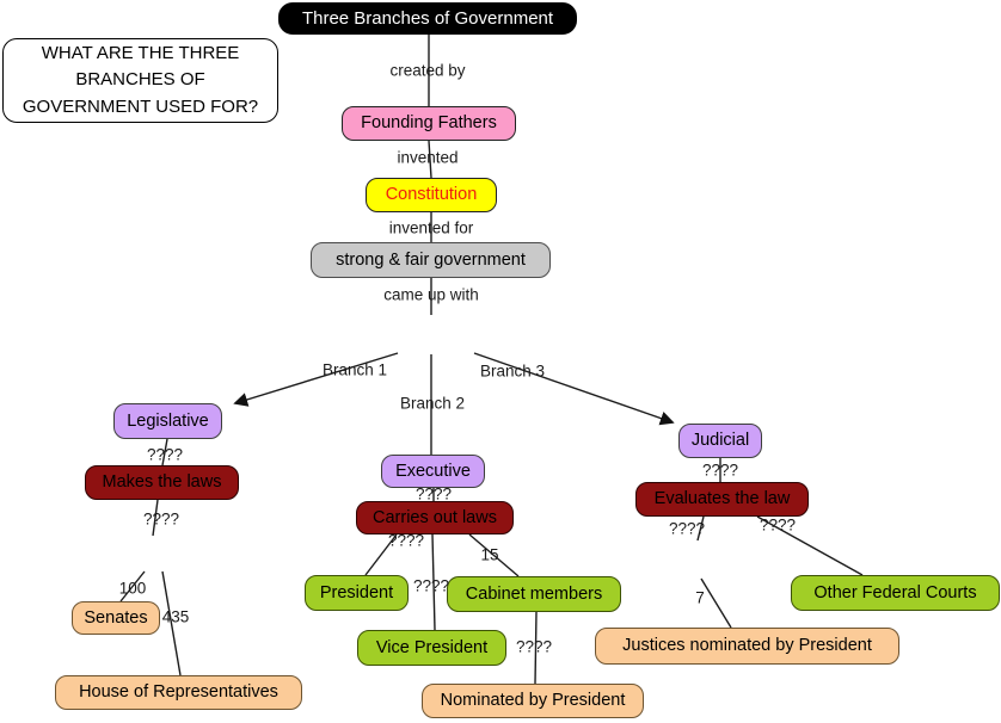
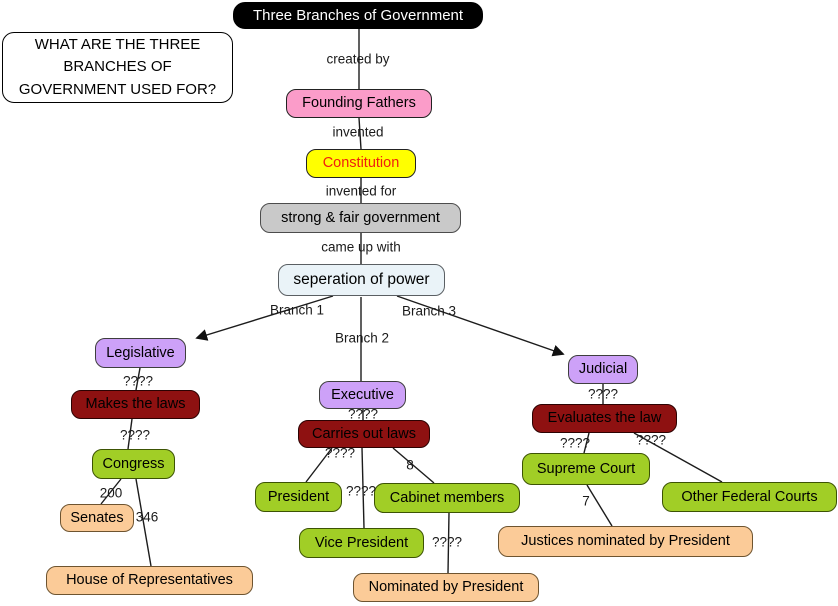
  Three Branches of Government
  WHAT ARE THE THREE BRANCHES OF GOVERNMENT USED FOR?
  Founding Fathers
  Constitution
  strong & fair government
+ seperation of power
  Legislative
  Executive
  Judicial
  Makes the laws
  Carries out laws
  Evaluates the law
+ Congress
  President
  Vice President
  Cabinet members
+ Supreme Court
  Other Federal Courts
  Senates
  House of Representatives
  Nominated by President
  Justices nominated by President
  created by
  invented
  invented for
  came up with
  Branch 1
  Branch 2
  Branch 3
  ????
  ????
- 100
+ 200
- 435
+ 346
  ????
  ????
  ????
- 15
+ 8
  ????
  ????
  ????
  ????
  7
